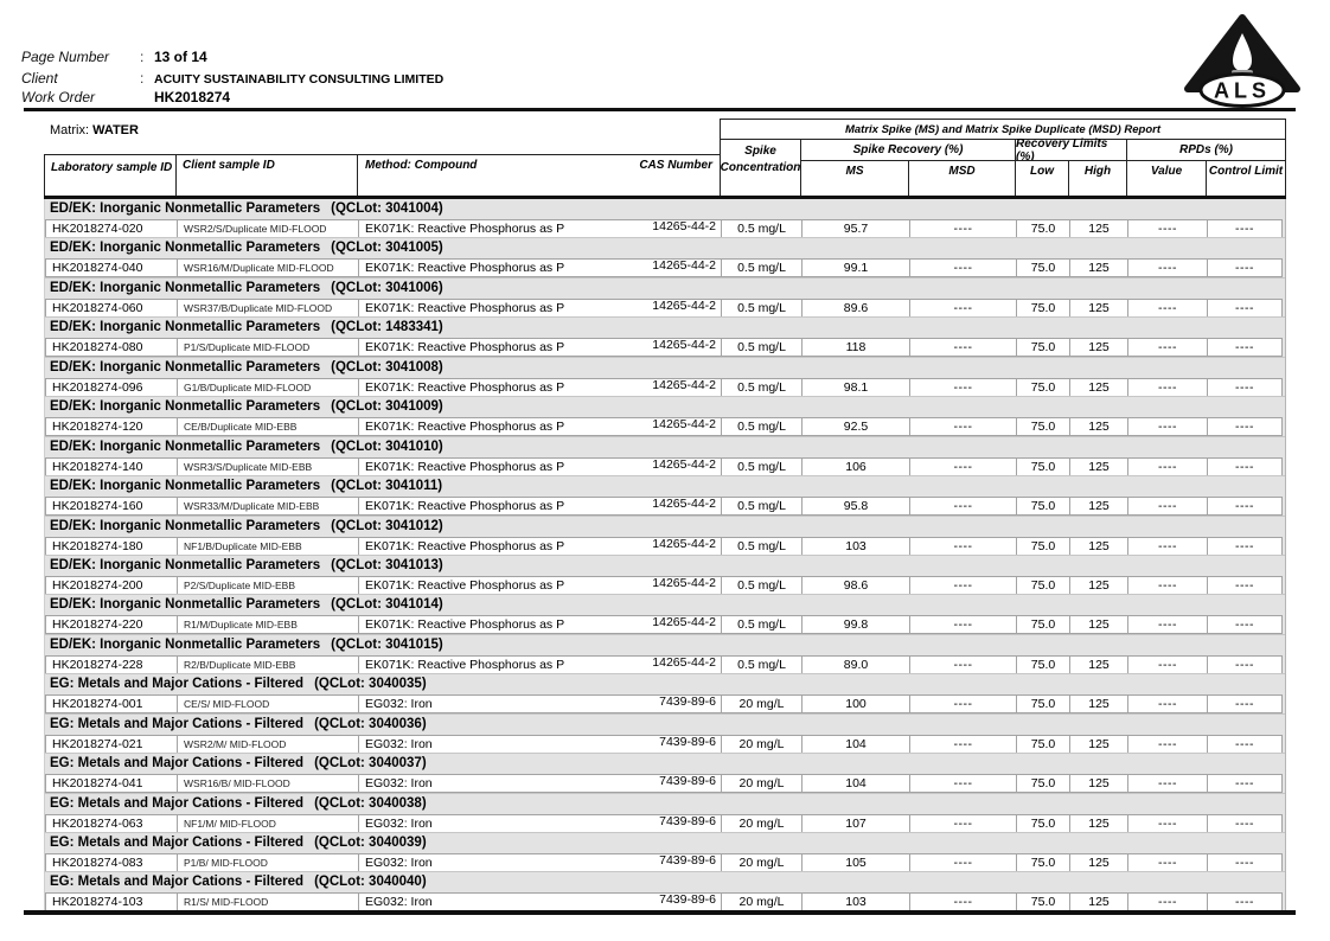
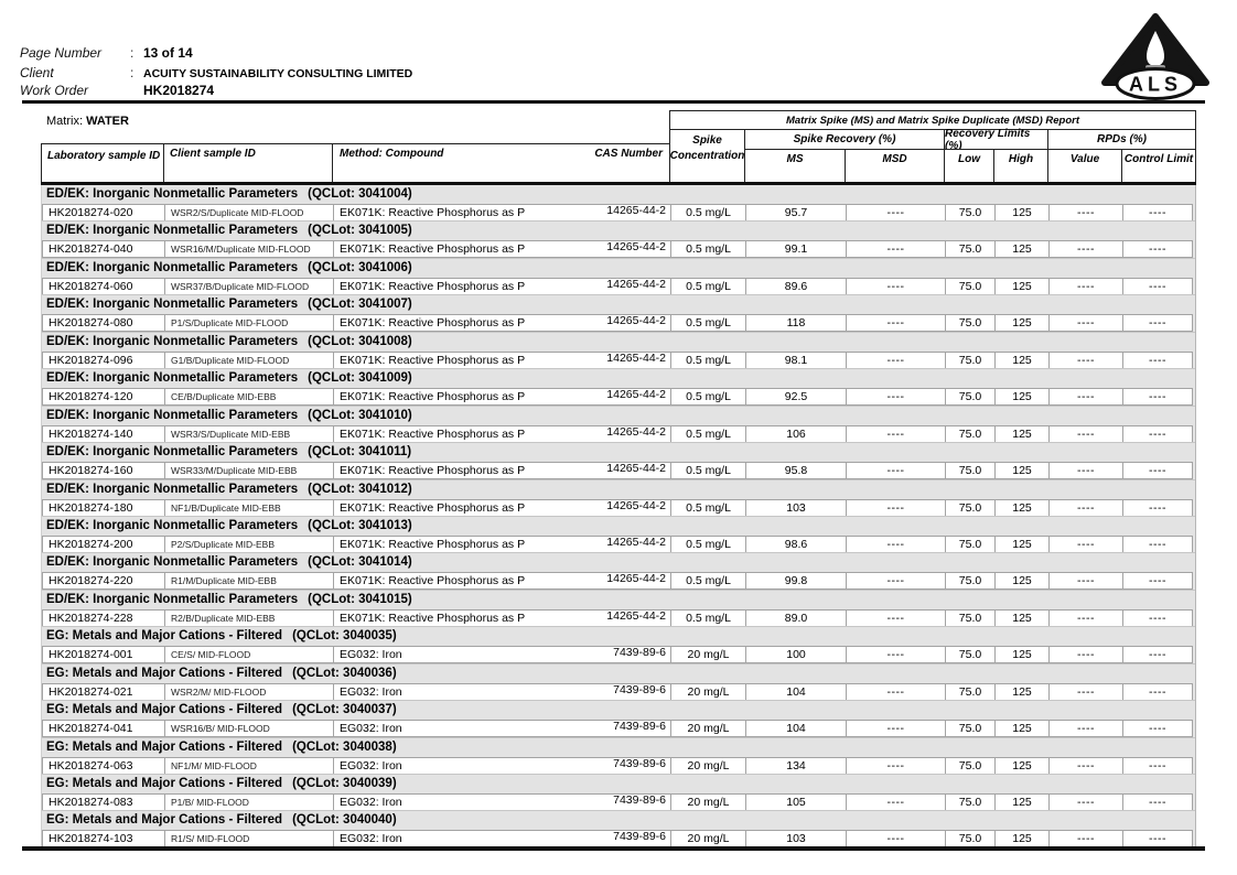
  Page Number : 13 of 14
  Client : ACUITY SUSTAINABILITY CONSULTING LIMITED
  Work Order HK2018274
  ALS
  Matrix: WATER
  Matrix Spike (MS) and Matrix Spike Duplicate (MSD) Report
  Spike Concentration
  Spike Recovery (%)
  Recovery Limits (%)
  RPDs (%)
  MS
  MSD
  Low
  High
  Value
  Control Limit
  Laboratory sample ID
  Client sample ID
  Method: Compound
  CAS Number
  ED/EK: Inorganic Nonmetallic Parameters
  (QCLot: 3041004)
  HK2018274-020
  WSR2/S/Duplicate MID-FLOOD
  EK071K: Reactive Phosphorus as P
  14265-44-2
  0.5 mg/L
  95.7
  ----
  75.0
  125
  ----
  ----
  ED/EK: Inorganic Nonmetallic Parameters
  (QCLot: 3041005)
  HK2018274-040
  WSR16/M/Duplicate MID-FLOOD
  EK071K: Reactive Phosphorus as P
  14265-44-2
  0.5 mg/L
  99.1
  ----
  75.0
  125
  ----
  ----
  ED/EK: Inorganic Nonmetallic Parameters
  (QCLot: 3041006)
  HK2018274-060
  WSR37/B/Duplicate MID-FLOOD
  EK071K: Reactive Phosphorus as P
  14265-44-2
  0.5 mg/L
  89.6
  ----
  75.0
  125
  ----
  ----
  ED/EK: Inorganic Nonmetallic Parameters
- (QCLot: 1483341)
+ (QCLot: 3041007)
  HK2018274-080
  P1/S/Duplicate MID-FLOOD
  EK071K: Reactive Phosphorus as P
  14265-44-2
  0.5 mg/L
  118
  ----
  75.0
  125
  ----
  ----
  ED/EK: Inorganic Nonmetallic Parameters
  (QCLot: 3041008)
  HK2018274-096
  G1/B/Duplicate MID-FLOOD
  EK071K: Reactive Phosphorus as P
  14265-44-2
  0.5 mg/L
  98.1
  ----
  75.0
  125
  ----
  ----
  ED/EK: Inorganic Nonmetallic Parameters
  (QCLot: 3041009)
  HK2018274-120
  CE/B/Duplicate MID-EBB
  EK071K: Reactive Phosphorus as P
  14265-44-2
  0.5 mg/L
  92.5
  ----
  75.0
  125
  ----
  ----
  ED/EK: Inorganic Nonmetallic Parameters
  (QCLot: 3041010)
  HK2018274-140
  WSR3/S/Duplicate MID-EBB
  EK071K: Reactive Phosphorus as P
  14265-44-2
  0.5 mg/L
  106
  ----
  75.0
  125
  ----
  ----
  ED/EK: Inorganic Nonmetallic Parameters
  (QCLot: 3041011)
  HK2018274-160
  WSR33/M/Duplicate MID-EBB
  EK071K: Reactive Phosphorus as P
  14265-44-2
  0.5 mg/L
  95.8
  ----
  75.0
  125
  ----
  ----
  ED/EK: Inorganic Nonmetallic Parameters
  (QCLot: 3041012)
  HK2018274-180
  NF1/B/Duplicate MID-EBB
  EK071K: Reactive Phosphorus as P
  14265-44-2
  0.5 mg/L
  103
  ----
  75.0
  125
  ----
  ----
  ED/EK: Inorganic Nonmetallic Parameters
  (QCLot: 3041013)
  HK2018274-200
  P2/S/Duplicate MID-EBB
  EK071K: Reactive Phosphorus as P
  14265-44-2
  0.5 mg/L
  98.6
  ----
  75.0
  125
  ----
  ----
  ED/EK: Inorganic Nonmetallic Parameters
  (QCLot: 3041014)
  HK2018274-220
  R1/M/Duplicate MID-EBB
  EK071K: Reactive Phosphorus as P
  14265-44-2
  0.5 mg/L
  99.8
  ----
  75.0
  125
  ----
  ----
  ED/EK: Inorganic Nonmetallic Parameters
  (QCLot: 3041015)
  HK2018274-228
  R2/B/Duplicate MID-EBB
  EK071K: Reactive Phosphorus as P
  14265-44-2
  0.5 mg/L
  89.0
  ----
  75.0
  125
  ----
  ----
  EG: Metals and Major Cations - Filtered
  (QCLot: 3040035)
  HK2018274-001
  CE/S/ MID-FLOOD
  EG032: Iron
  7439-89-6
  20 mg/L
  100
  ----
  75.0
  125
  ----
  ----
  EG: Metals and Major Cations - Filtered
  (QCLot: 3040036)
  HK2018274-021
  WSR2/M/ MID-FLOOD
  EG032: Iron
  7439-89-6
  20 mg/L
  104
  ----
  75.0
  125
  ----
  ----
  EG: Metals and Major Cations - Filtered
  (QCLot: 3040037)
  HK2018274-041
  WSR16/B/ MID-FLOOD
  EG032: Iron
  7439-89-6
  20 mg/L
  104
  ----
  75.0
  125
  ----
  ----
  EG: Metals and Major Cations - Filtered
  (QCLot: 3040038)
  HK2018274-063
  NF1/M/ MID-FLOOD
  EG032: Iron
  7439-89-6
  20 mg/L
- 107
+ 134
  ----
  75.0
  125
  ----
  ----
  EG: Metals and Major Cations - Filtered
  (QCLot: 3040039)
  HK2018274-083
  P1/B/ MID-FLOOD
  EG032: Iron
  7439-89-6
  20 mg/L
  105
  ----
  75.0
  125
  ----
  ----
  EG: Metals and Major Cations - Filtered
  (QCLot: 3040040)
  HK2018274-103
  R1/S/ MID-FLOOD
  EG032: Iron
  7439-89-6
  20 mg/L
  103
  ----
  75.0
  125
  ----
  ----
